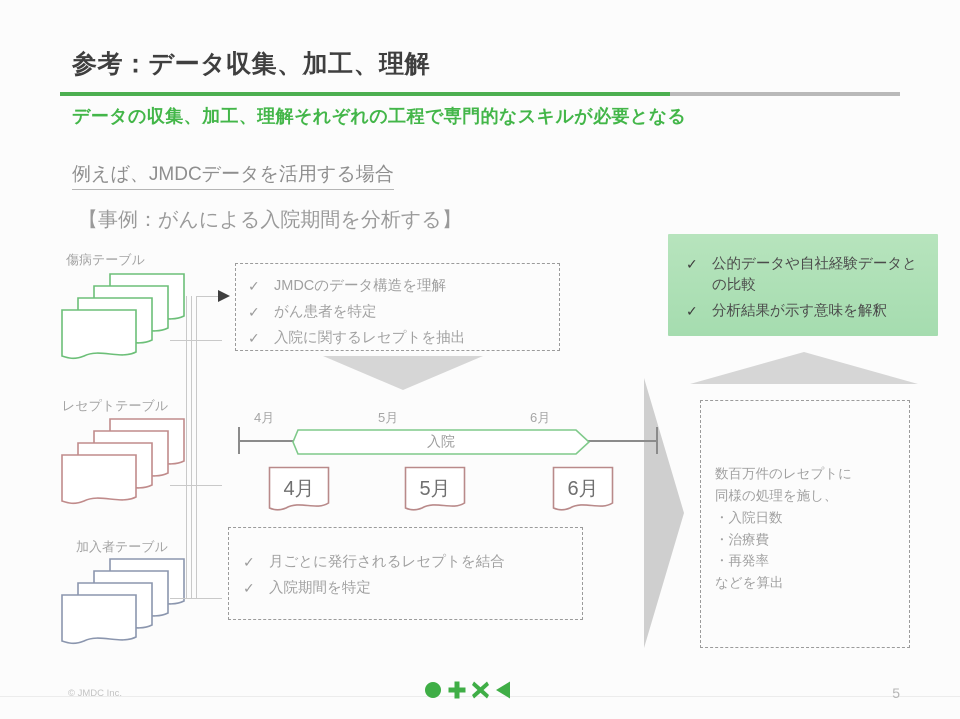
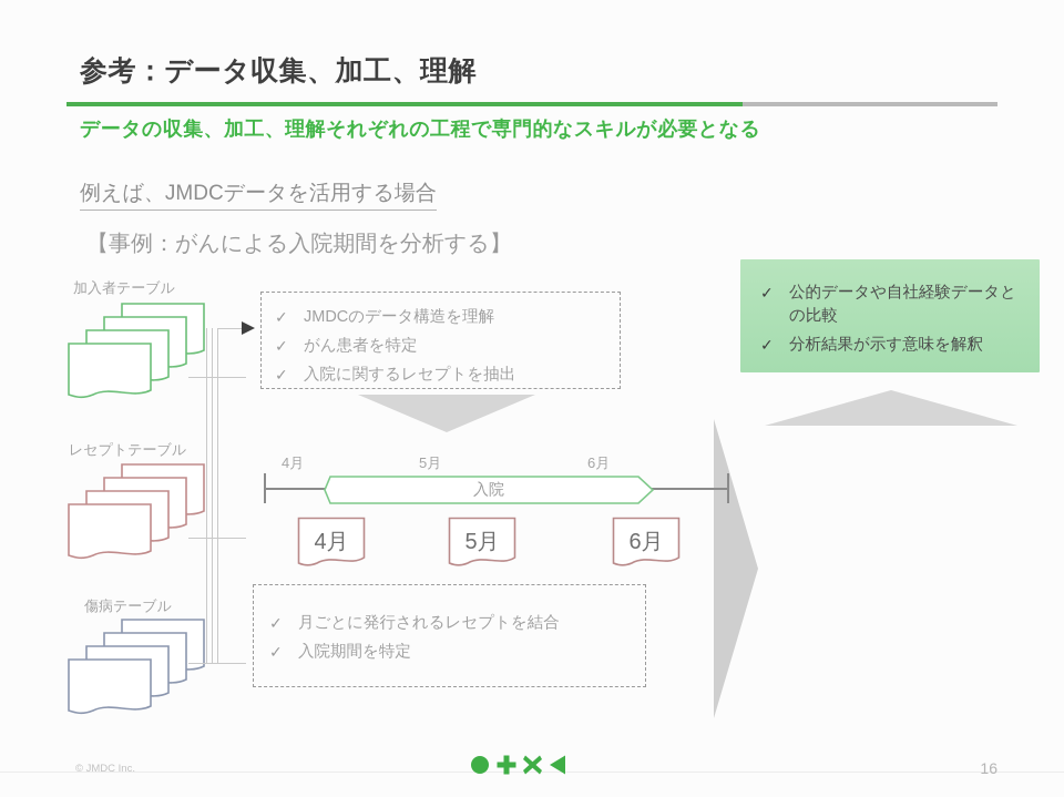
  参考：データ収集、加工、理解
  データの収集、加工、理解それぞれの工程で専門的なスキルが必要となる
  例えば、JMDCデータを活用する場合
  【事例：がんによる入院期間を分析する】
- 傷病テーブル
+ 加入者テーブル
  レセプトテーブル
- 加入者テーブル
+ 傷病テーブル
  ✓
  JMDCのデータ構造を理解
  ✓
  がん患者を特定
  ✓
  入院に関するレセプトを抽出
  ✓
  公的データや自社経験データとの比較
  ✓
  分析結果が示す意味を解釈
  4月
  5月
  6月
  入院
  4月
  5月
  6月
  ✓
  月ごとに発行されるレセプトを結合
  ✓
  入院期間を特定
- 数百万件のレセプトに
- 同様の処理を施し、
- ・入院日数
- ・治療費
- ・再発率
- などを算出
  © JMDC Inc.
- 5
+ 16
